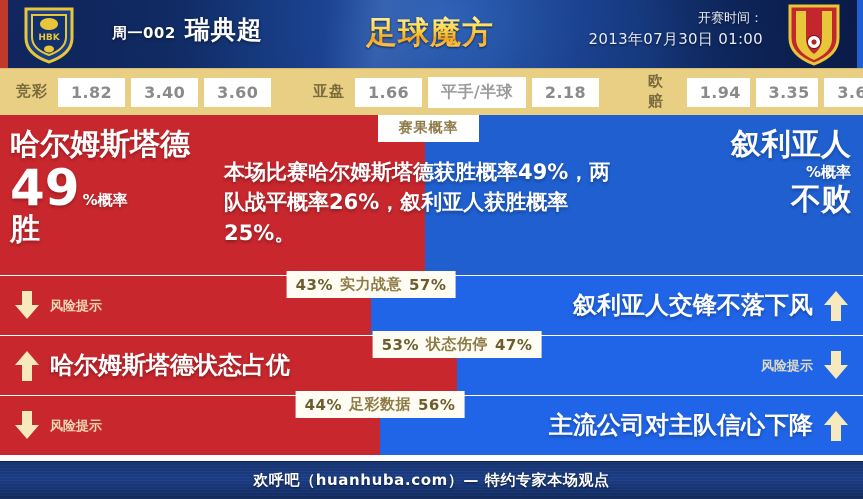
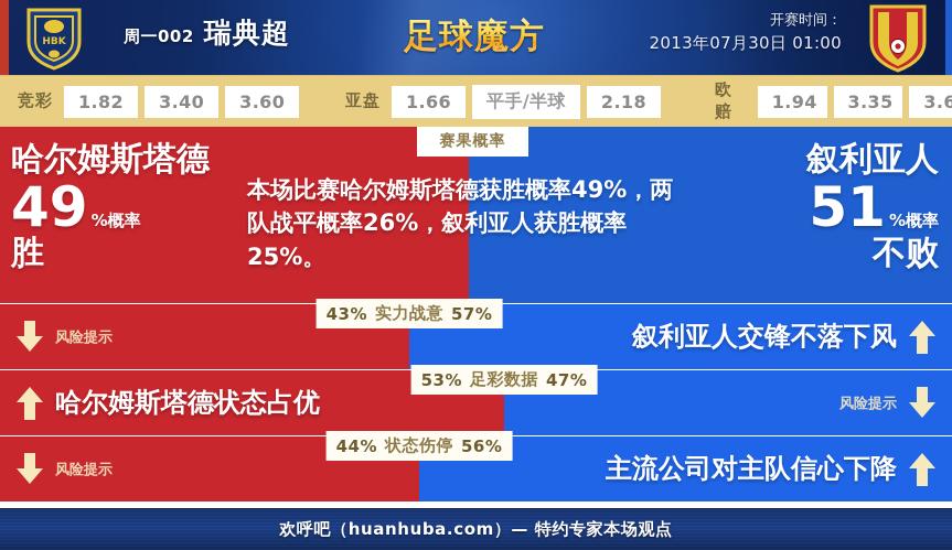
  HBK
  周一002
  瑞典超
  足球魔方
  开赛时间：
  2013年07月30日 01:00
  竞彩
  1.82
  3.40
  3.60
  亚盘
  1.66
  平手/半球
  2.18
  欧赔
  1.94
  3.35
  3.6
  赛果概率
  哈尔姆斯塔德
  49
  %概率
  胜
  本场比赛哈尔姆斯塔德获胜概率49%，两队战平概率26%，叙利亚人获胜概率25%。
  叙利亚人
+ 51
  %概率
  不败
  43%
  实力战意
  57%
  风险提示
  叙利亚人交锋不落下风
  53%
- 状态伤停
+ 足彩数据
  47%
  哈尔姆斯塔德状态占优
  风险提示
  44%
- 足彩数据
+ 状态伤停
  56%
  风险提示
  主流公司对主队信心下降
  欢呼吧（huanhuba.com）— 特约专家本场观点
